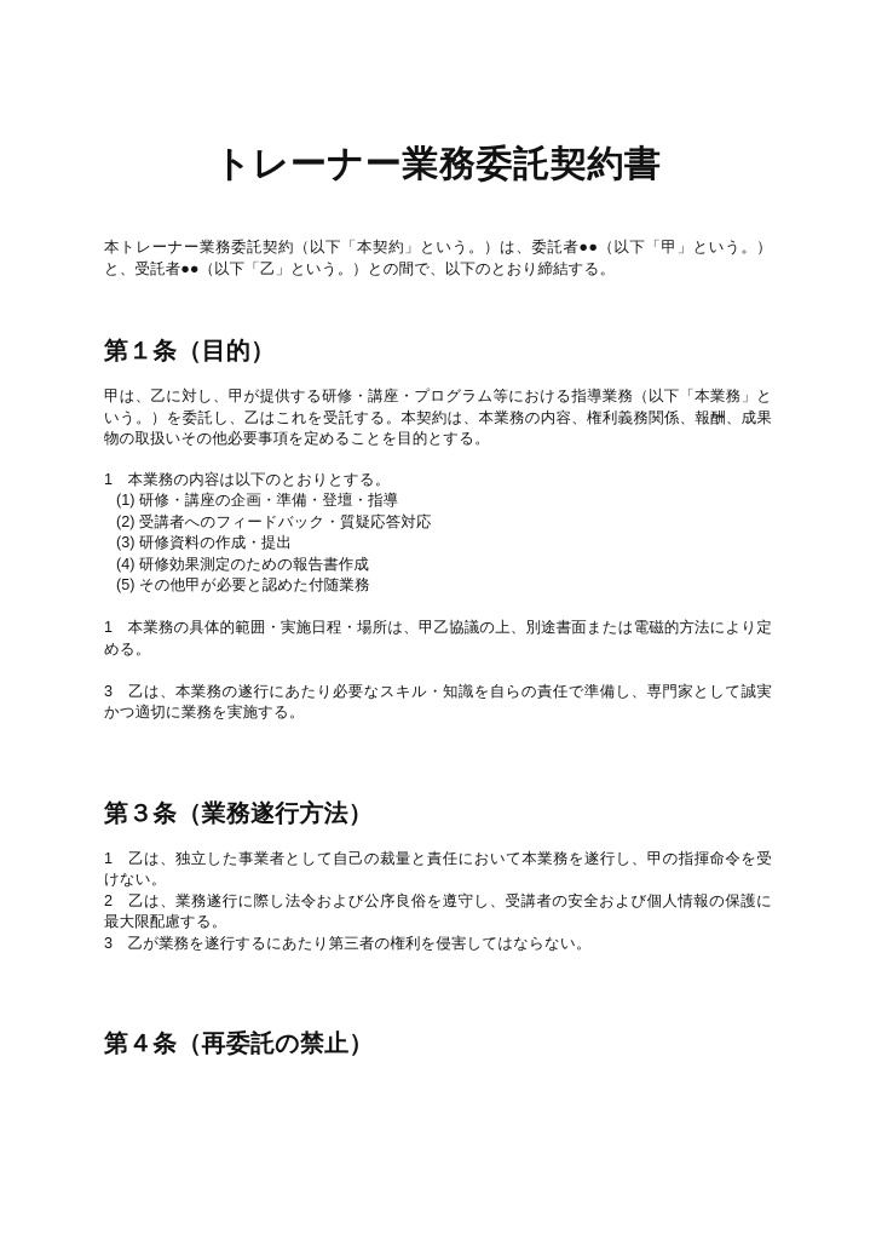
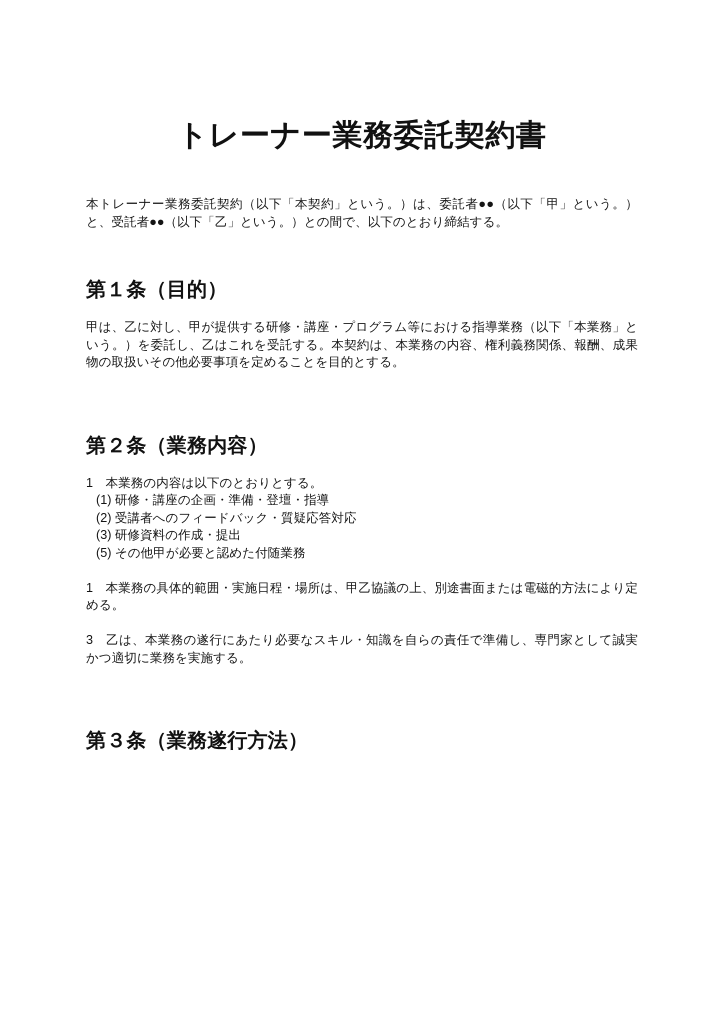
  トレーナー業務委託契約書
  本トレーナー業務委託契約（以下「本契約」という。）は、委託者●●（以下「甲」という。）と、受託者●●（以下「乙」という。）との間で、以下のとおり締結する。
  第１条（目的）
  甲は、乙に対し、甲が提供する研修・講座・プログラム等における指導業務（以下「本業務」という。）を委託し、乙はこれを受託する。本契約は、本業務の内容、権利義務関係、報酬、成果物の取扱いその他必要事項を定めることを目的とする。
+ 第２条（業務内容）
  1 本業務の内容は以下のとおりとする。
  (1) 研修・講座の企画・準備・登壇・指導
  (2) 受講者へのフィードバック・質疑応答対応
  (3) 研修資料の作成・提出
- (4) 研修効果測定のための報告書作成
  (5) その他甲が必要と認めた付随業務
  1 本業務の具体的範囲・実施日程・場所は、甲乙協議の上、別途書面または電磁的方法により定める。
  3 乙は、本業務の遂行にあたり必要なスキル・知識を自らの責任で準備し、専門家として誠実かつ適切に業務を実施する。
  第３条（業務遂行方法）
- 1 乙は、独立した事業者として自己の裁量と責任において本業務を遂行し、甲の指揮命令を受けない。
- 2 乙は、業務遂行に際し法令および公序良俗を遵守し、受講者の安全および個人情報の保護に最大限配慮する。
- 3 乙が業務を遂行するにあたり第三者の権利を侵害してはならない。
- 第４条（再委託の禁止）
